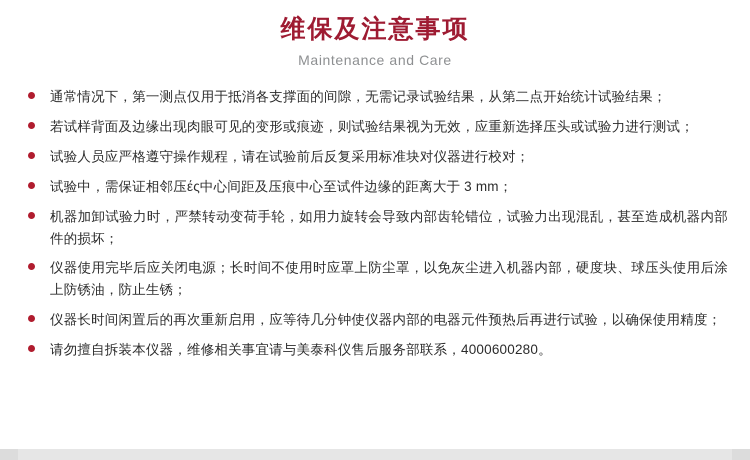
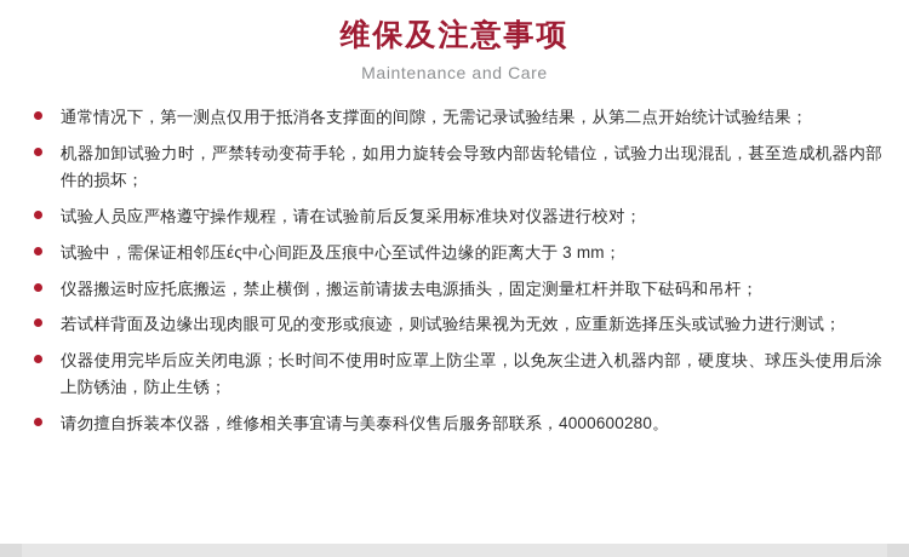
  维保及注意事项
  Maintenance and Care
  通常情况下，第一测点仅用于抵消各支撑面的间隙，无需记录试验结果，从第二点开始统计试验结果；
- 若试样背面及边缘出现肉眼可见的变形或痕迹，则试验结果视为无效，应重新选择压头或试验力进行测试；
+ 机器加卸试验力时，严禁转动变荷手轮，如用力旋转会导致内部齿轮错位，试验力出现混乱，甚至造成机器内部件的损坏；
  试验人员应严格遵守操作规程，请在试验前后反复采用标准块对仪器进行校对；
  试验中，需保证相邻压ές中心间距及压痕中心至试件边缘的距离大于 3 mm；
+ 仪器搬运时应托底搬运，禁止横倒，搬运前请拔去电源插头，固定测量杠杆并取下砝码和吊杆；
- 机器加卸试验力时，严禁转动变荷手轮，如用力旋转会导致内部齿轮错位，试验力出现混乱，甚至造成机器内部件的损坏；
+ 若试样背面及边缘出现肉眼可见的变形或痕迹，则试验结果视为无效，应重新选择压头或试验力进行测试；
  仪器使用完毕后应关闭电源；长时间不使用时应罩上防尘罩，以免灰尘进入机器内部，硬度块、球压头使用后涂上防锈油，防止生锈；
- 仪器长时间闲置后的再次重新启用，应等待几分钟使仪器内部的电器元件预热后再进行试验，以确保使用精度；
  请勿擅自拆装本仪器，维修相关事宜请与美泰科仪售后服务部联系，4000600280。
